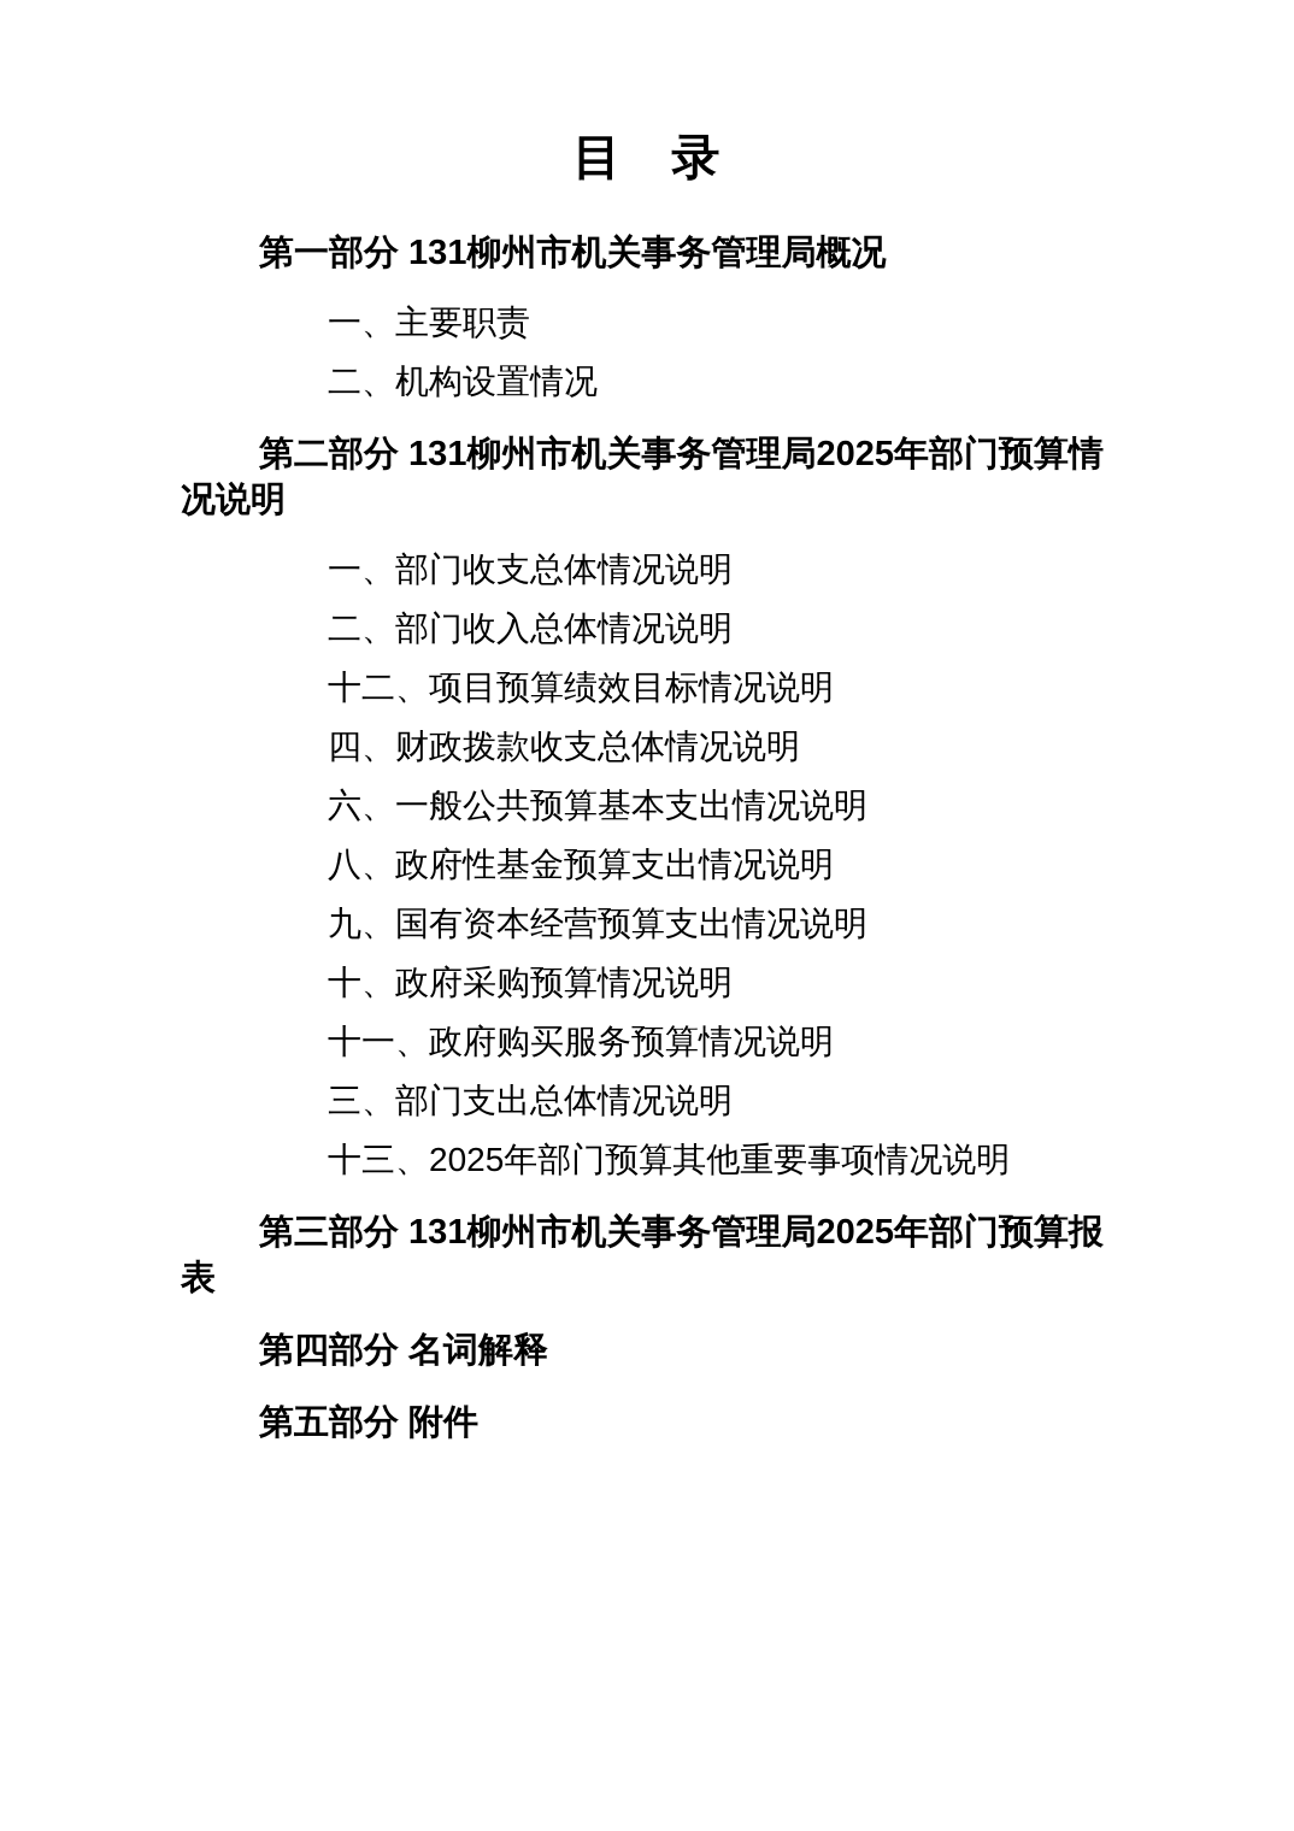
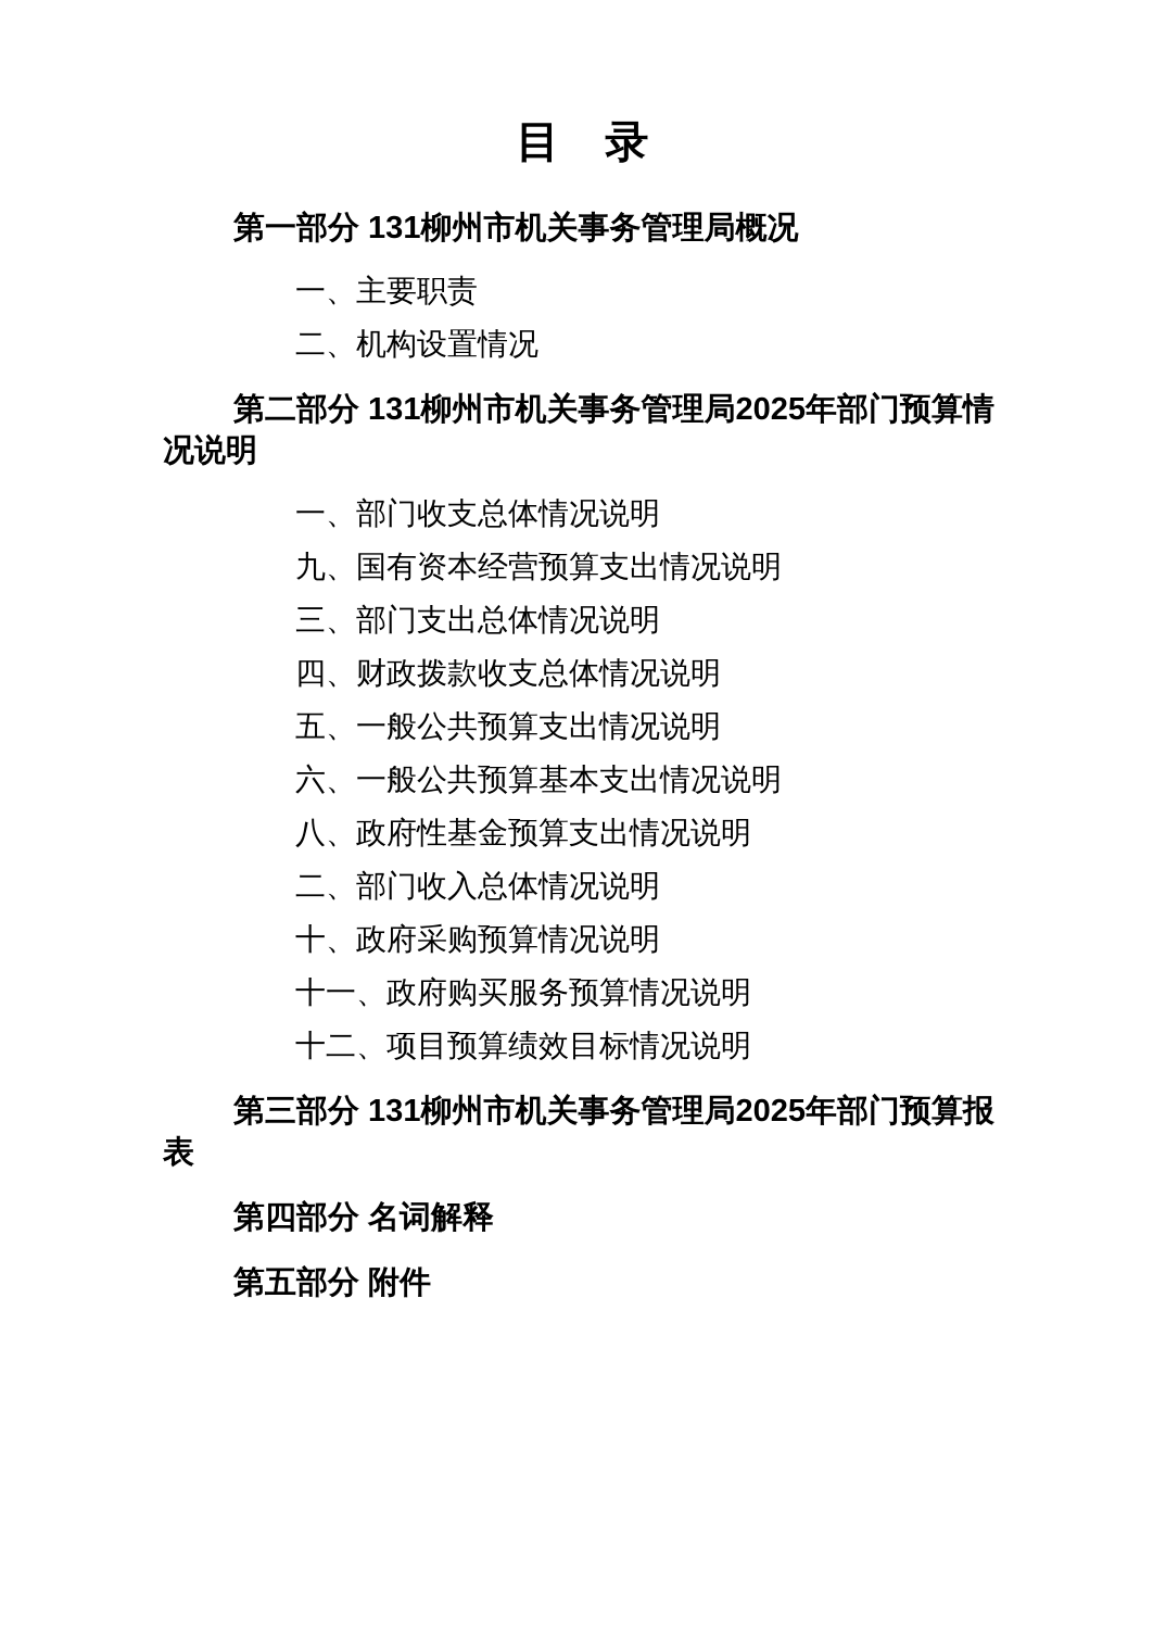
  目 录
  第一部分 131柳州市机关事务管理局概况
  一、主要职责
  二、机构设置情况
  第二部分 131柳州市机关事务管理局2025年部门预算情况说明
  一、部门收支总体情况说明
- 二、部门收入总体情况说明
+ 九、国有资本经营预算支出情况说明
- 十二、项目预算绩效目标情况说明
+ 三、部门支出总体情况说明
  四、财政拨款收支总体情况说明
+ 五、一般公共预算支出情况说明
  六、一般公共预算基本支出情况说明
  八、政府性基金预算支出情况说明
- 九、国有资本经营预算支出情况说明
+ 二、部门收入总体情况说明
  十、政府采购预算情况说明
  十一、政府购买服务预算情况说明
- 三、部门支出总体情况说明
+ 十二、项目预算绩效目标情况说明
- 十三、2025年部门预算其他重要事项情况说明
  第三部分 131柳州市机关事务管理局2025年部门预算报表
  第四部分 名词解释
  第五部分 附件
